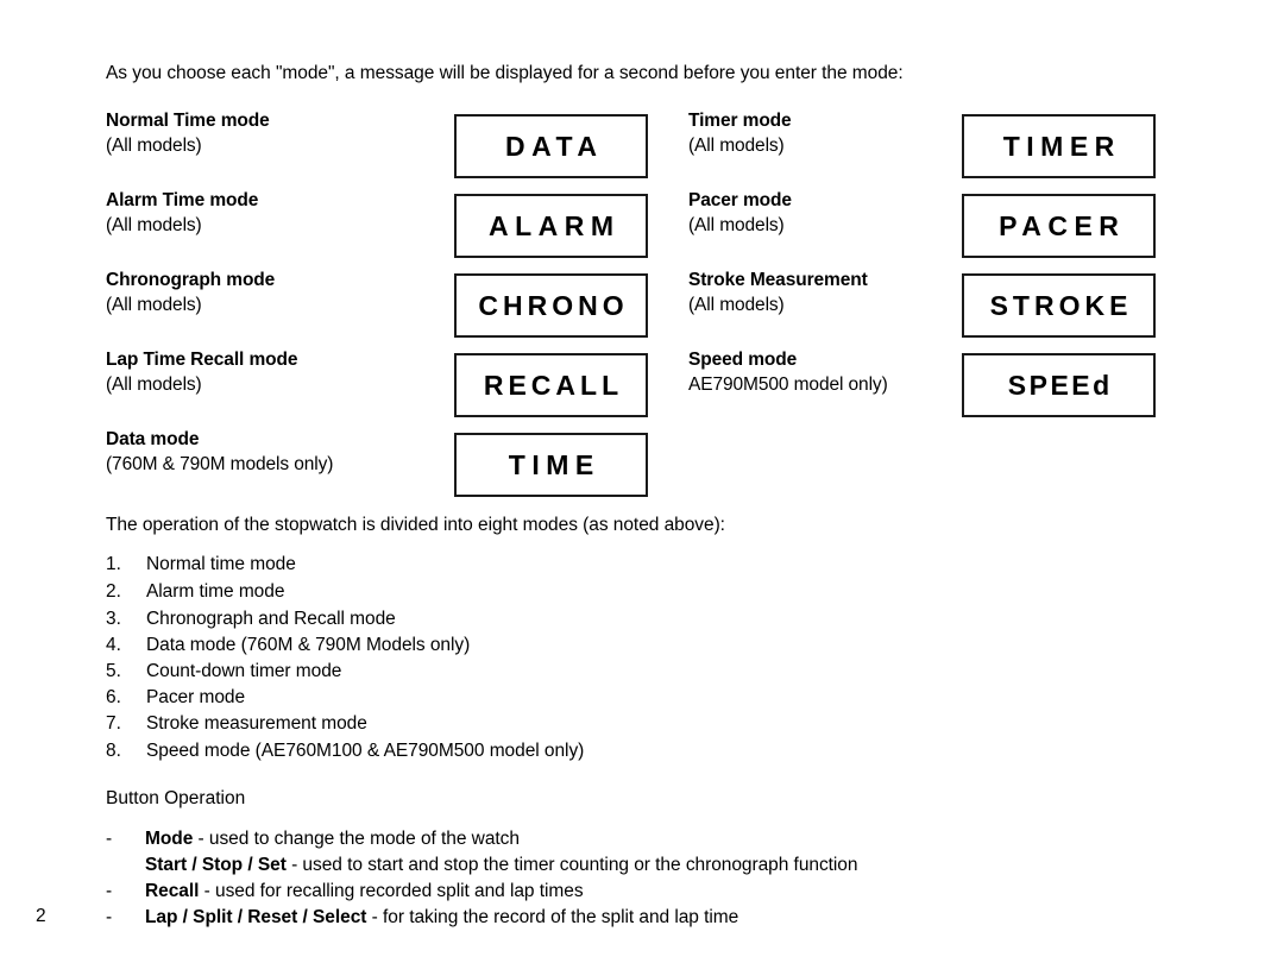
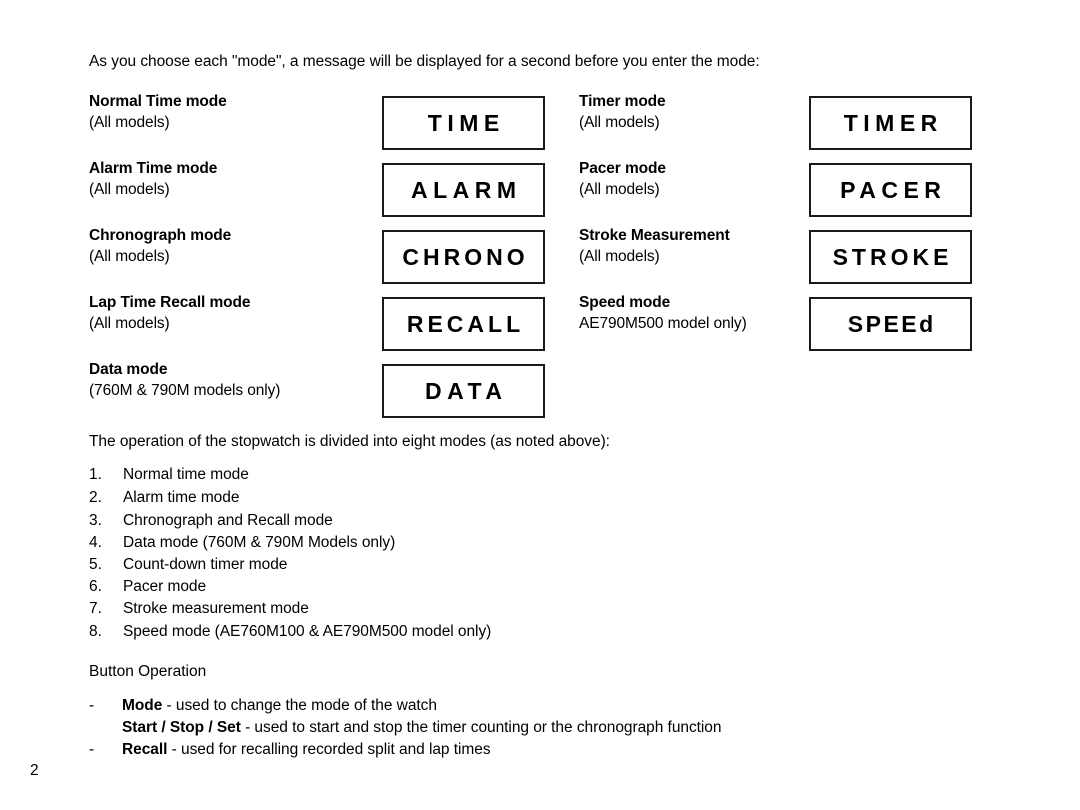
  As you choose each "mode", a message will be displayed for a second before you enter the mode:
  Normal Time mode
  (All models)
- DATA
+ TIME
  Alarm Time mode
  (All models)
  ALARM
  Chronograph mode
  (All models)
  CHRONO
  Lap Time Recall mode
  (All models)
  RECALL
  Data mode
  (760M & 790M models only)
- TIME
+ DATA
  Timer mode
  (All models)
  TIMER
  Pacer mode
  (All models)
  PACER
  Stroke Measurement
  (All models)
  STROKE
  Speed mode
  AE790M500 model only)
  SPEEd
  The operation of the stopwatch is divided into eight modes (as noted above):
  1. Normal time mode
  2. Alarm time mode
  3. Chronograph and Recall mode
  4. Data mode (760M & 790M Models only)
  5. Count-down timer mode
  6. Pacer mode
  7. Stroke measurement mode
  8. Speed mode (AE760M100 & AE790M500 model only)
  Button Operation
  - Mode - used to change the mode of the watch
  Start / Stop / Set - used to start and stop the timer counting or the chronograph function
  - Recall - used for recalling recorded split and lap times
- - Lap / Split / Reset / Select - for taking the record of the split and lap time
  2
